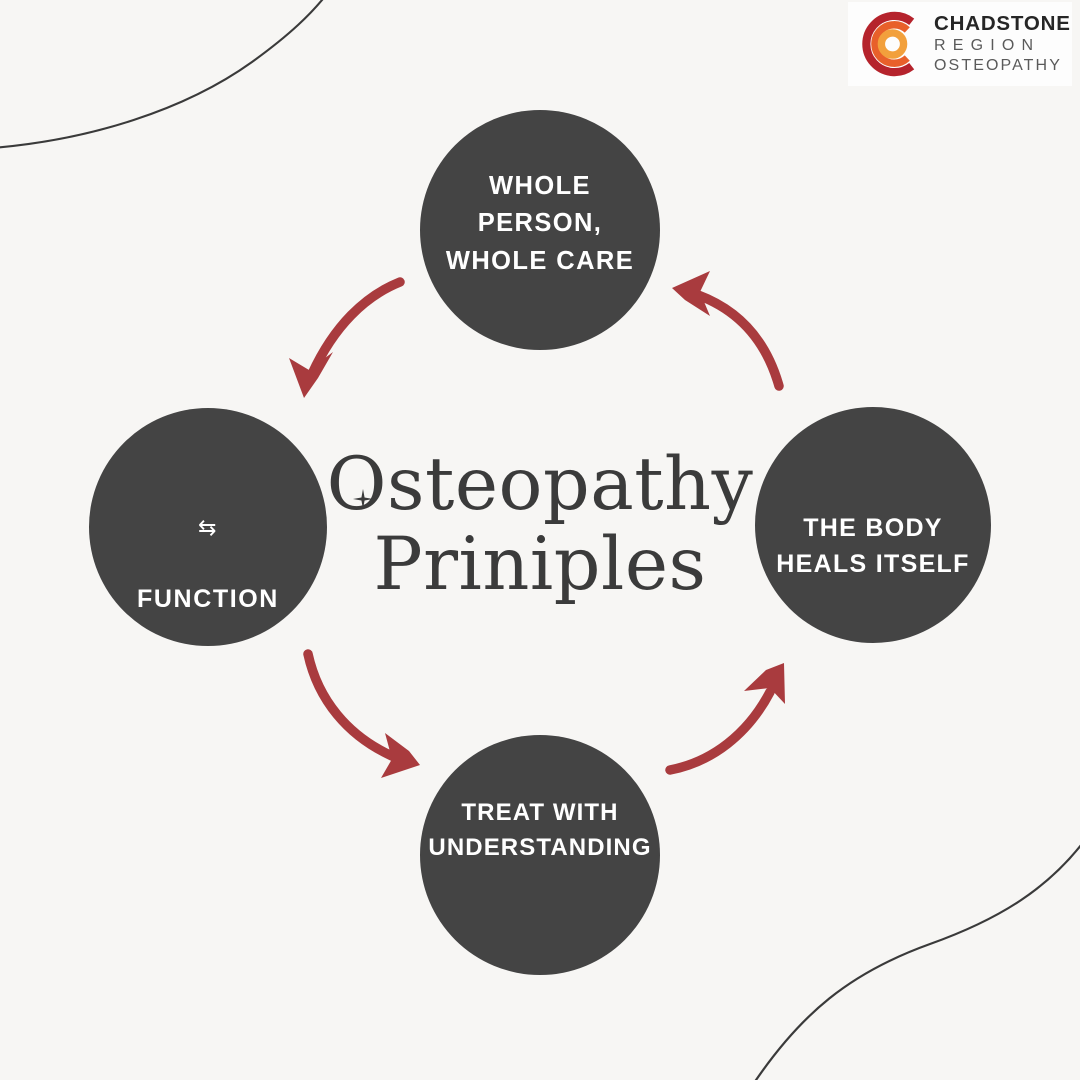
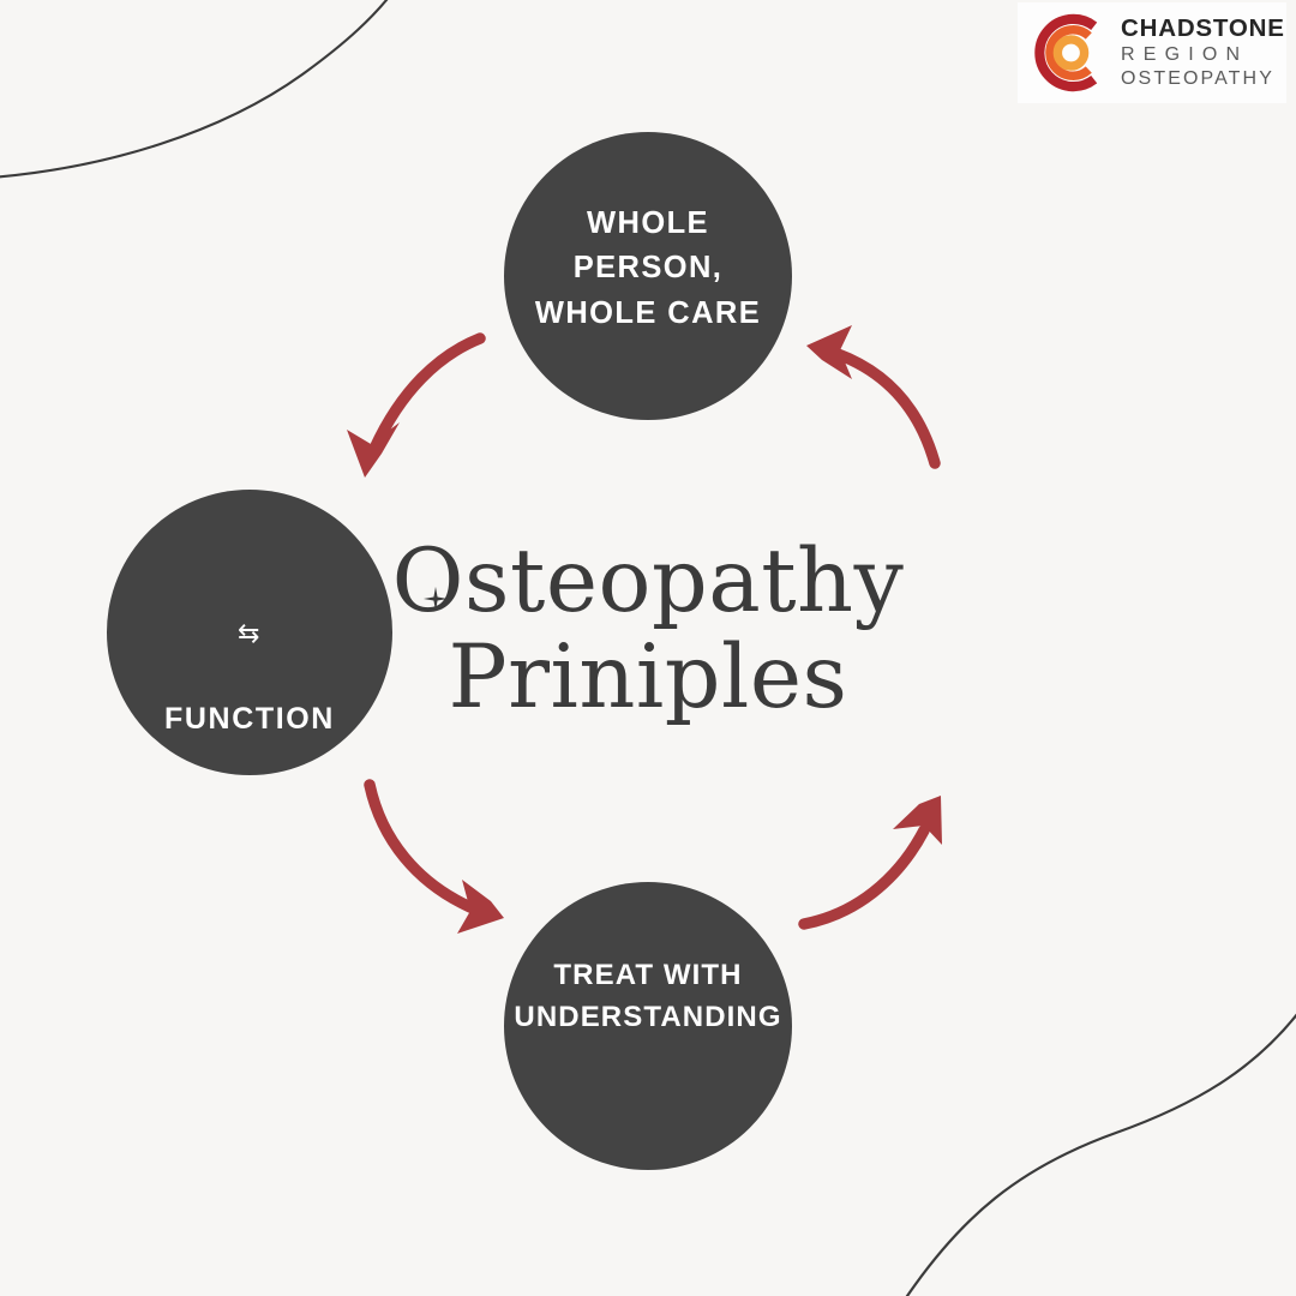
  CHADSTONE
  REGION
  OSTEOPATHY
  Osteopathy
  Priniples
  WHOLE
  PERSON,
  WHOLE CARE
  ⇆
  FUNCTION
- THE BODY
- HEALS ITSELF
  TREAT WITH
  UNDERSTANDING
